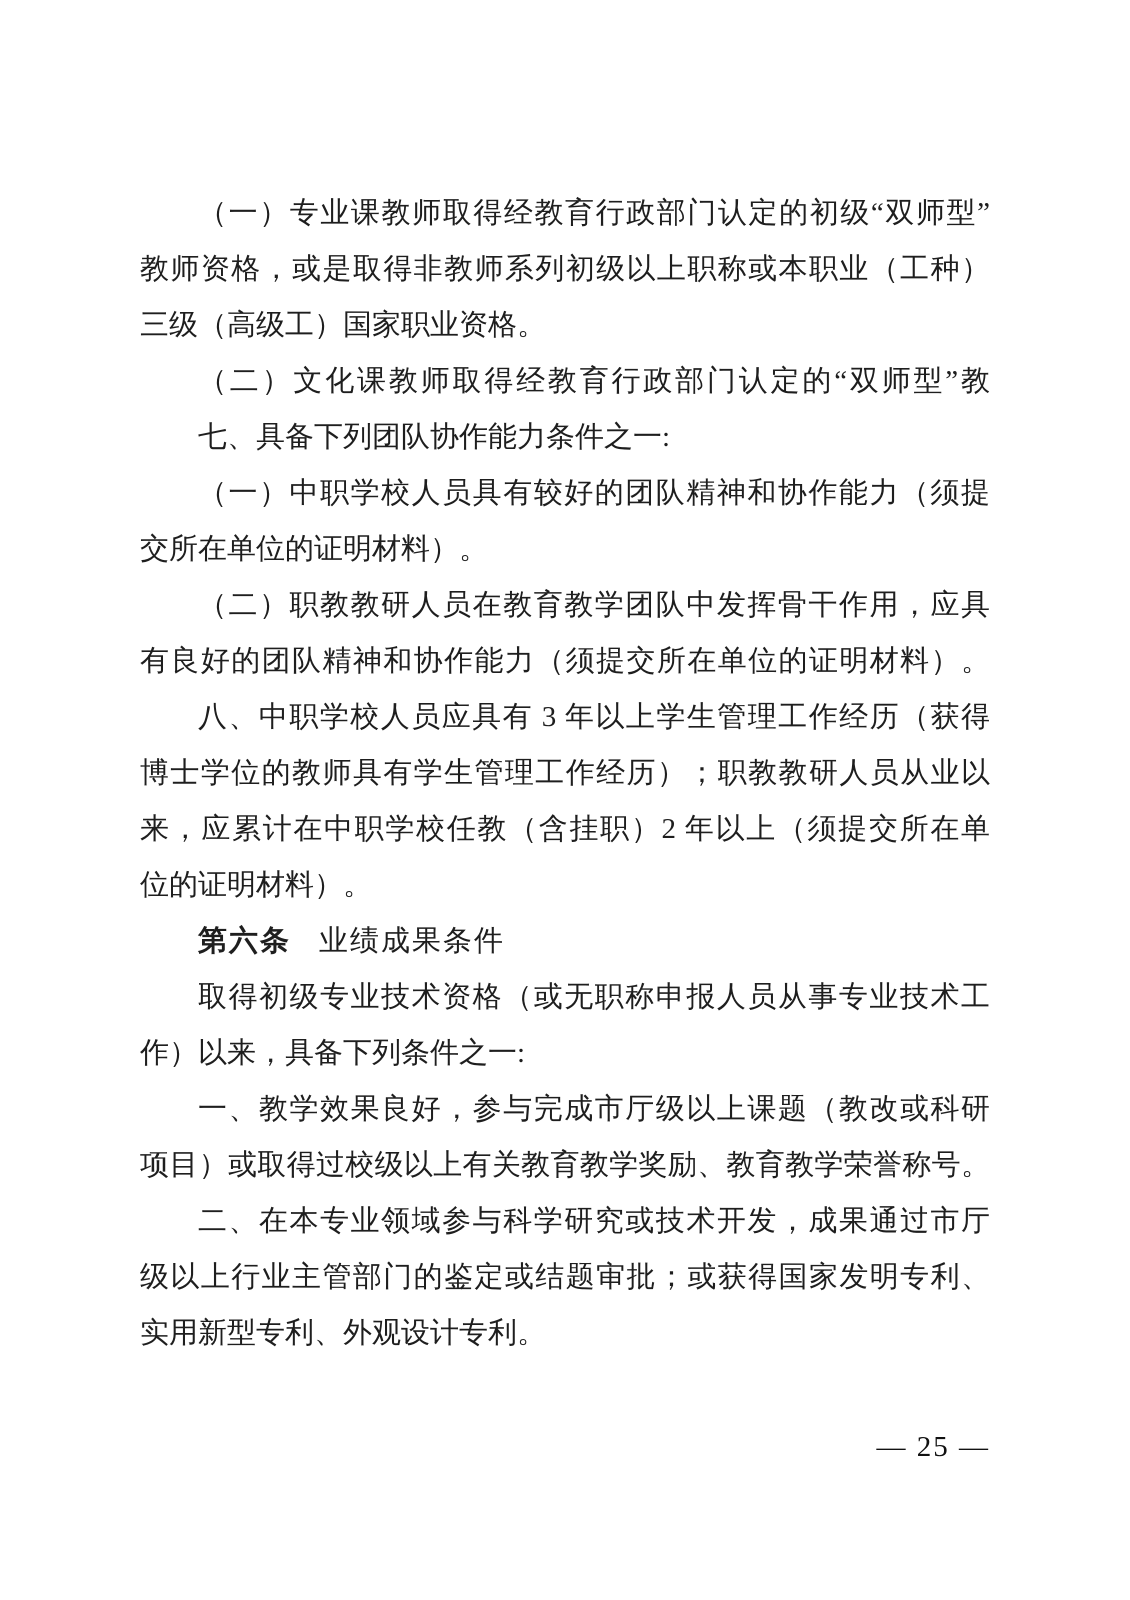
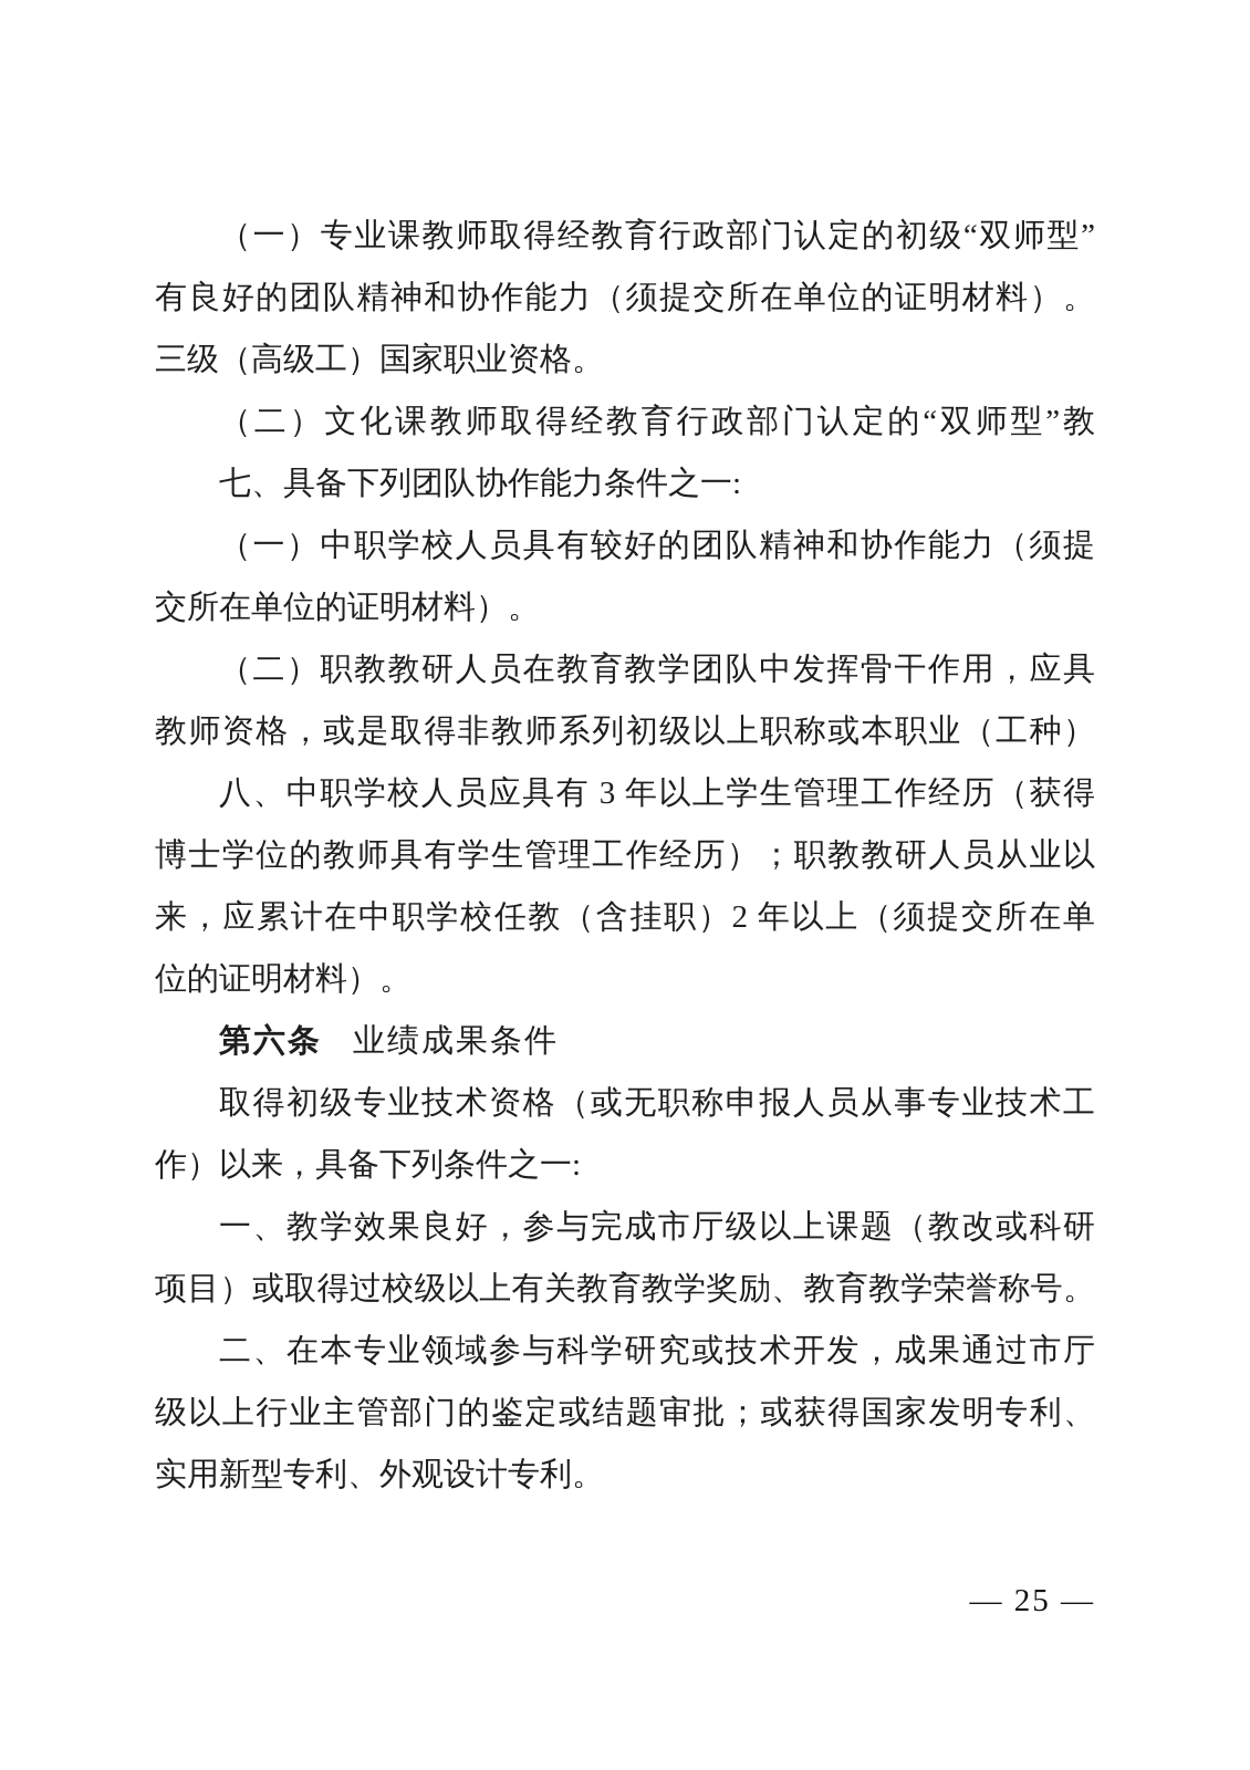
  （一）专业课教师取得经教育行政部门认定的初级“双师型”
- 教师资格，或是取得非教师系列初级以上职称或本职业（工种）
+ 有良好的团队精神和协作能力（须提交所在单位的证明材料）。
  三级（高级工）国家职业资格。
  （二）文化课教师取得经教育行政部门认定的“双师型”教
  七、具备下列团队协作能力条件之一:
  （一）中职学校人员具有较好的团队精神和协作能力（须提
  交所在单位的证明材料）。
  （二）职教教研人员在教育教学团队中发挥骨干作用，应具
- 有良好的团队精神和协作能力（须提交所在单位的证明材料）。
+ 教师资格，或是取得非教师系列初级以上职称或本职业（工种）
  八、中职学校人员应具有 3 年以上学生管理工作经历（获得
  博士学位的教师具有学生管理工作经历）；职教教研人员从业以
  来，应累计在中职学校任教（含挂职）2 年以上（须提交所在单
  位的证明材料）。
  第六条 业绩成果条件
  取得初级专业技术资格（或无职称申报人员从事专业技术工
  作）以来，具备下列条件之一:
  一、教学效果良好，参与完成市厅级以上课题（教改或科研
  项目）或取得过校级以上有关教育教学奖励、教育教学荣誉称号。
  二、在本专业领域参与科学研究或技术开发，成果通过市厅
  级以上行业主管部门的鉴定或结题审批；或获得国家发明专利、
  实用新型专利、外观设计专利。
  — 25 —
